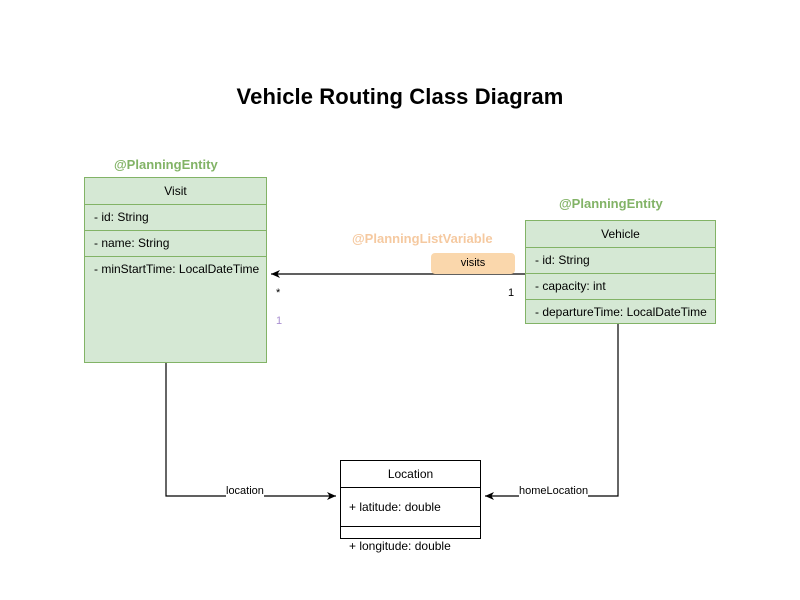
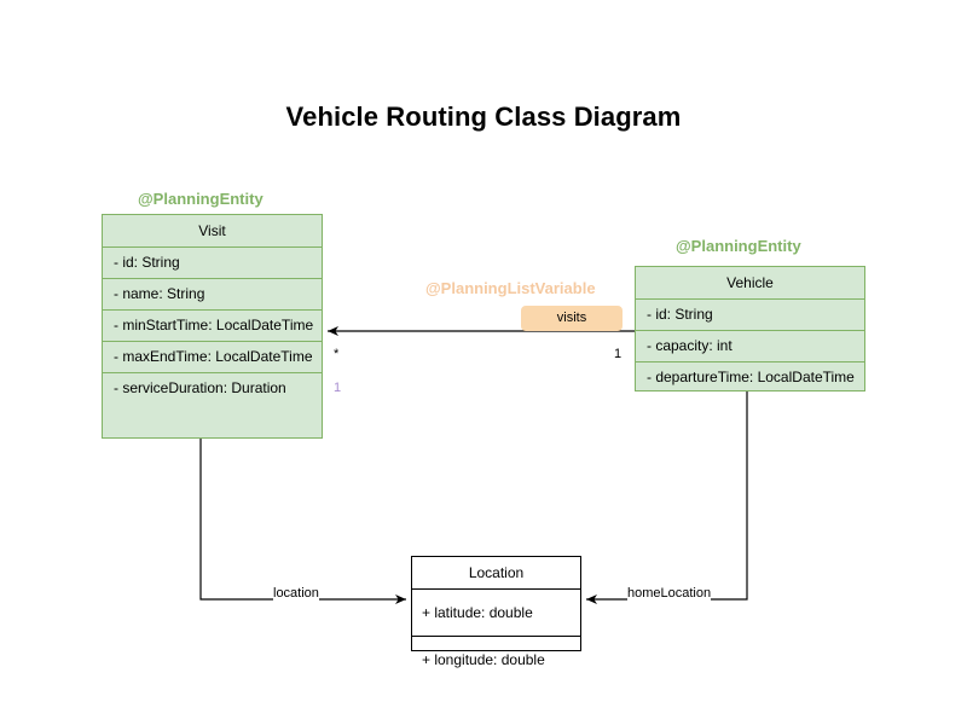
  Vehicle Routing Class Diagram
  @PlanningEntity
  Visit
  - id: String
  - name: String
  - minStartTime: LocalDateTime
+ - maxEndTime: LocalDateTime
+ - serviceDuration: Duration
  @PlanningEntity
  Vehicle
  - id: String
  - capacity: int
  - departureTime: LocalDateTime
  Location
  + latitude: double
  + longitude: double
  @PlanningListVariable
  visits
  *
  1
  1
  location
  homeLocation
